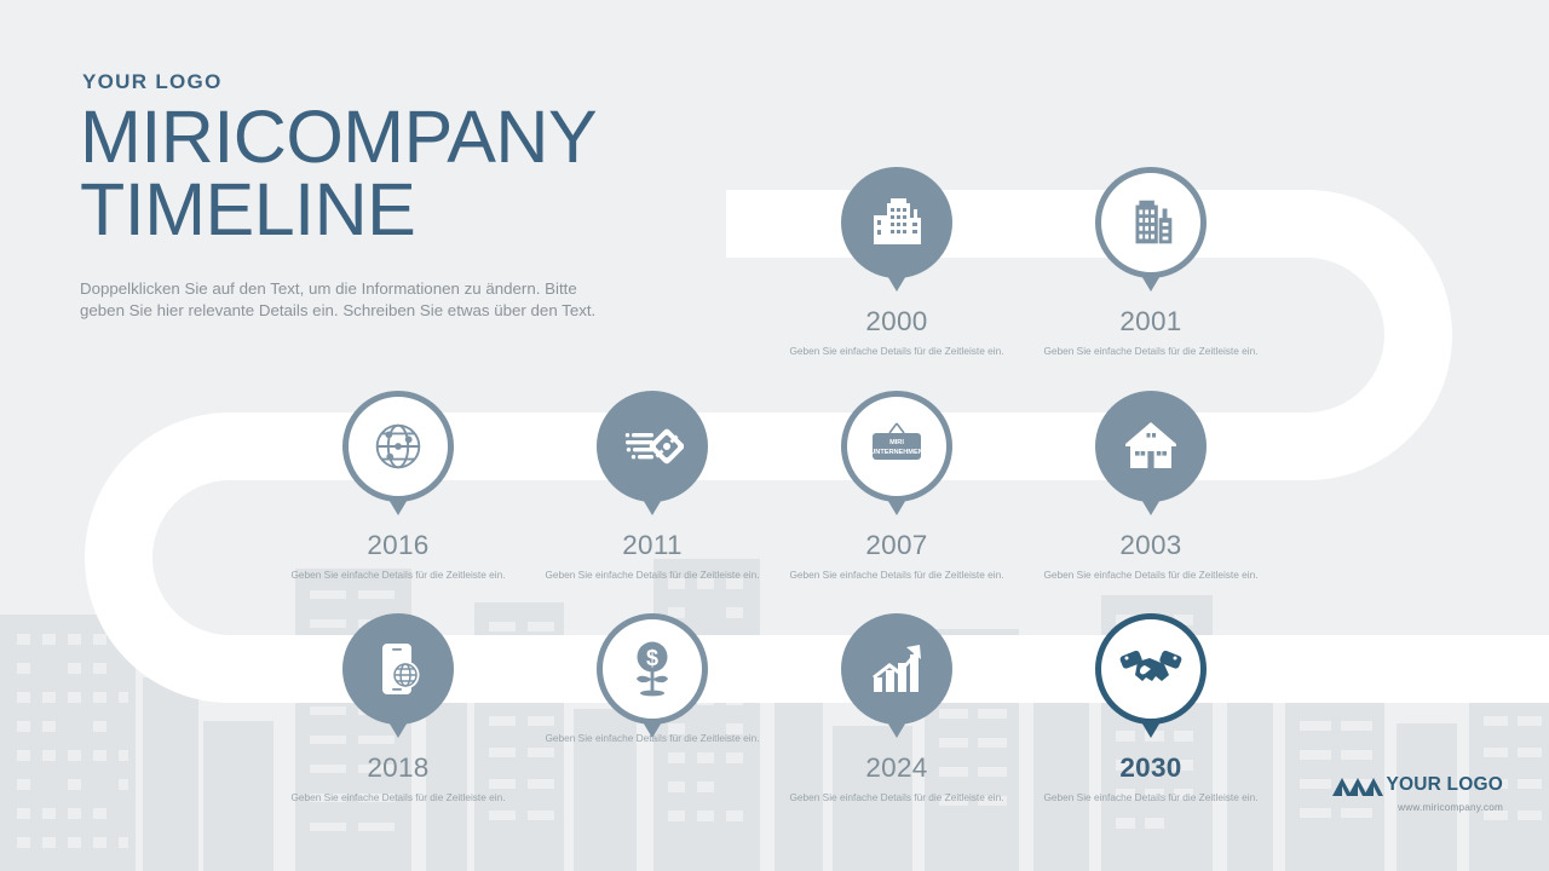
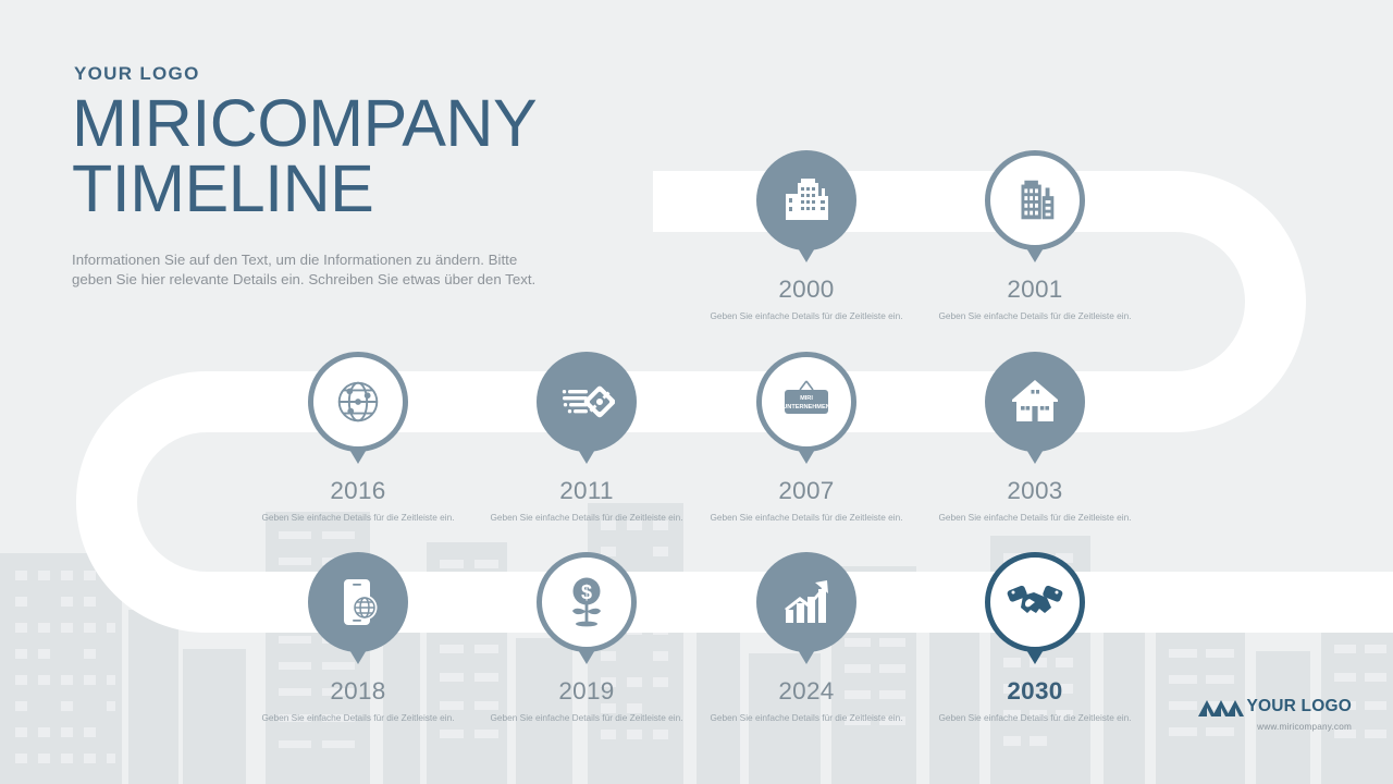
  YOUR LOGO
  MIRICOMPANY
  TIMELINE
- Doppelklicken Sie auf den Text, um die Informationen zu ändern. Bitte geben Sie hier relevante Details ein. Schreiben Sie etwas über den Text.
+ Informationen Sie auf den Text, um die Informationen zu ändern. Bitte geben Sie hier relevante Details ein. Schreiben Sie etwas über den Text.
  2000
  Geben Sie einfache Details für die Zeitleiste ein.
  2001
  Geben Sie einfache Details für die Zeitleiste ein.
  2016
  Geben Sie einfache Details für die Zeitleiste ein.
  2011
  Geben Sie einfache Details für die Zeitleiste ein.
  2007
  Geben Sie einfache Details für die Zeitleiste ein.
  2003
  Geben Sie einfache Details für die Zeitleiste ein.
  2018
  Geben Sie einfache Details für die Zeitleiste ein.
  $
+ 2019
  Geben Sie einfache Details für die Zeitleiste ein.
  2024
  Geben Sie einfache Details für die Zeitleiste ein.
  2030
  Geben Sie einfache Details für die Zeitleiste ein.
  YOUR LOGO
  www.miricompany.com
